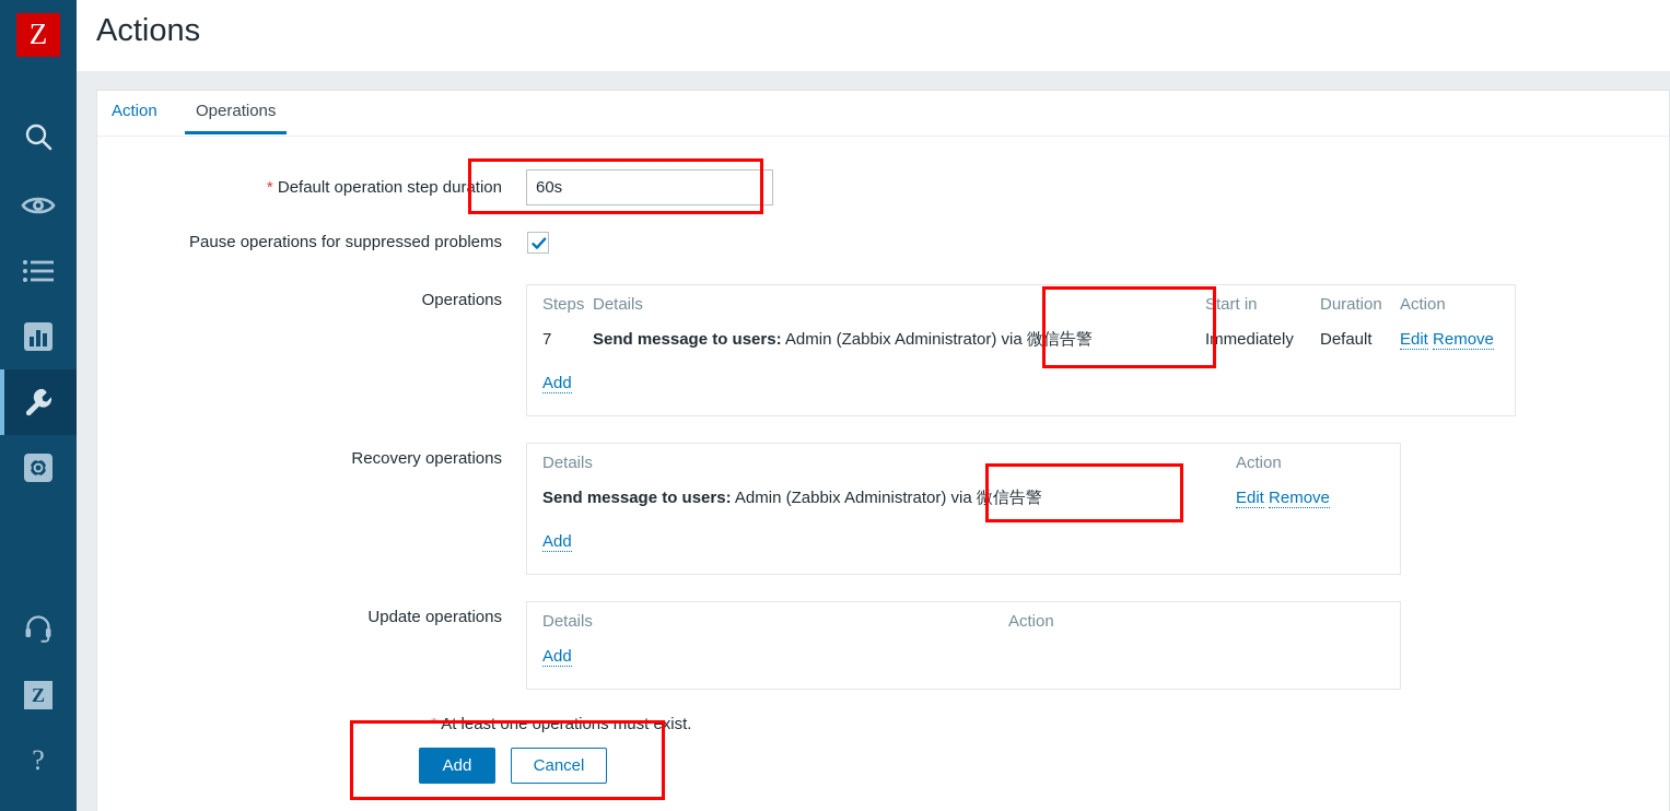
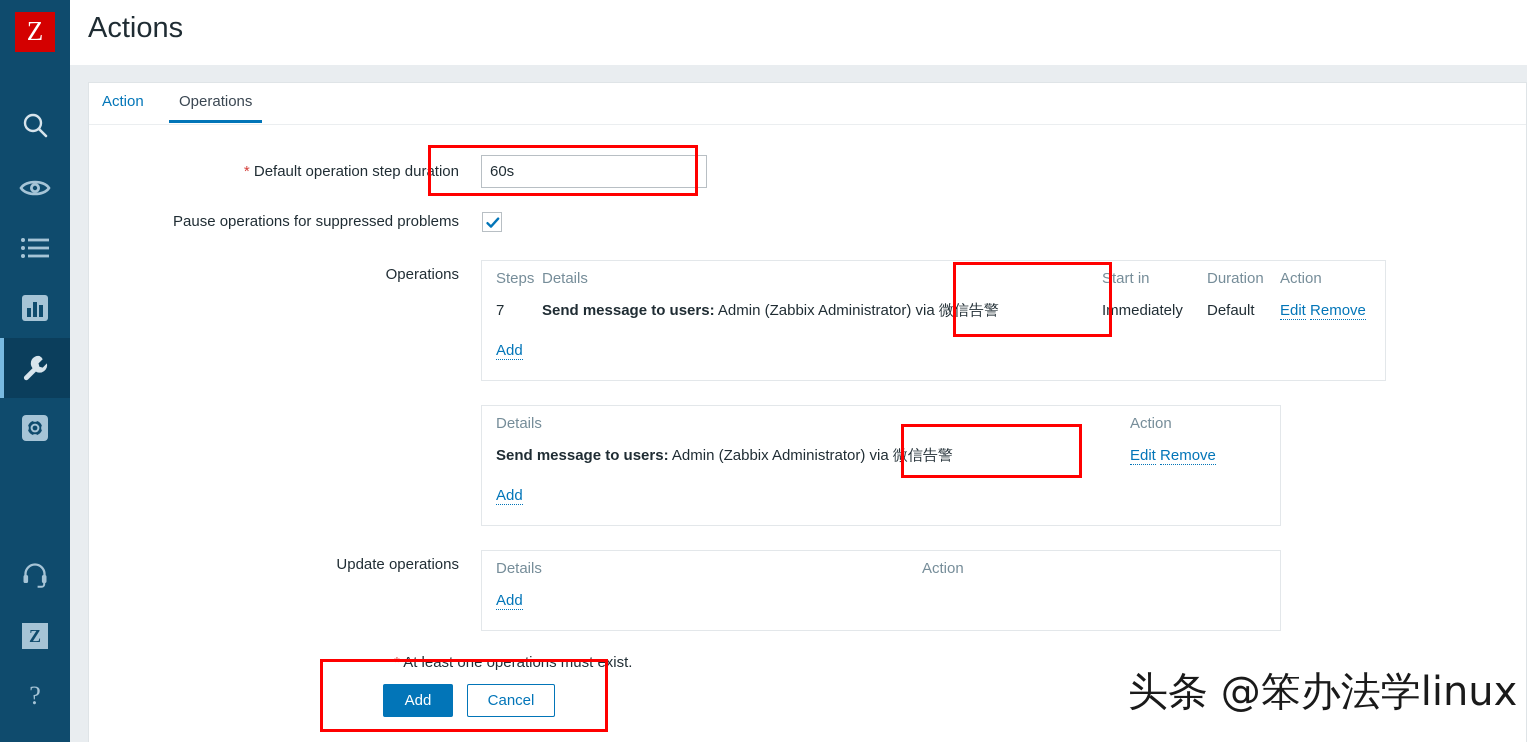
  Z
  Z
  ?
  Actions
  Action
  Operations
  * Default operation step duration
  60s
  Pause operations for suppressed problems
  Operations
  Steps
  Details
  Start in
  Duration
  Action
  7
  Send message to users: Admin (Zabbix Administrator) via 微信告警
  Immediately
  Default
  Edit Remove
  Add
- Recovery operations
  Details
  Action
  Send message to users: Admin (Zabbix Administrator) via 微信告警
  Edit Remove
  Add
  Update operations
  Details
  Action
  Add
  * At least one operations must exist.
  Add
  Cancel
+ 头条 @笨办法学linux
